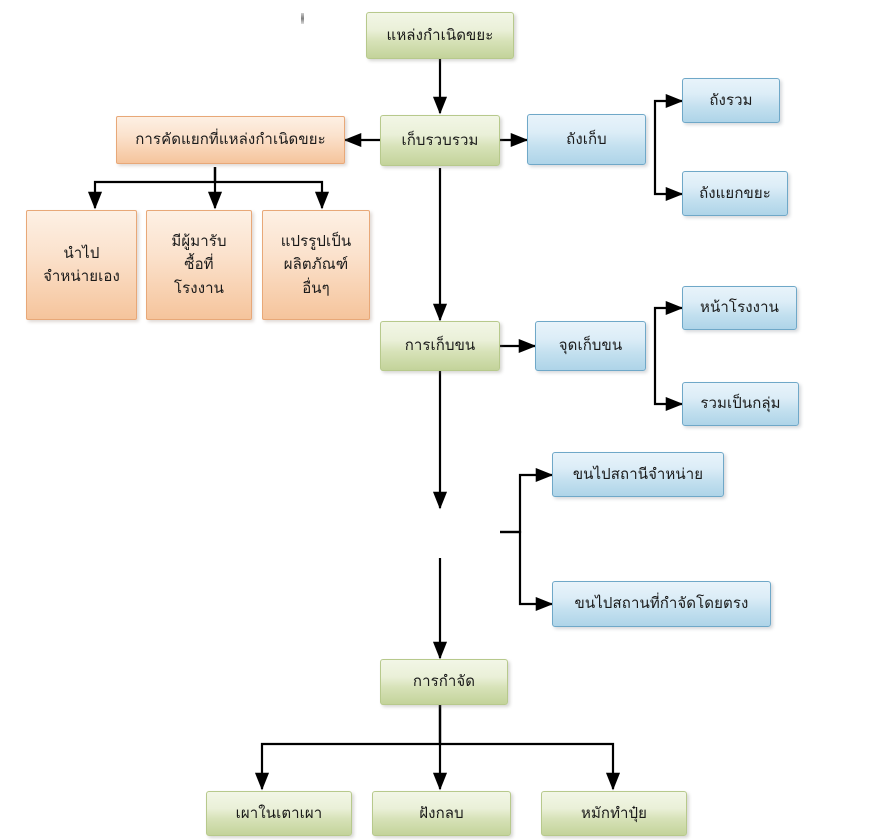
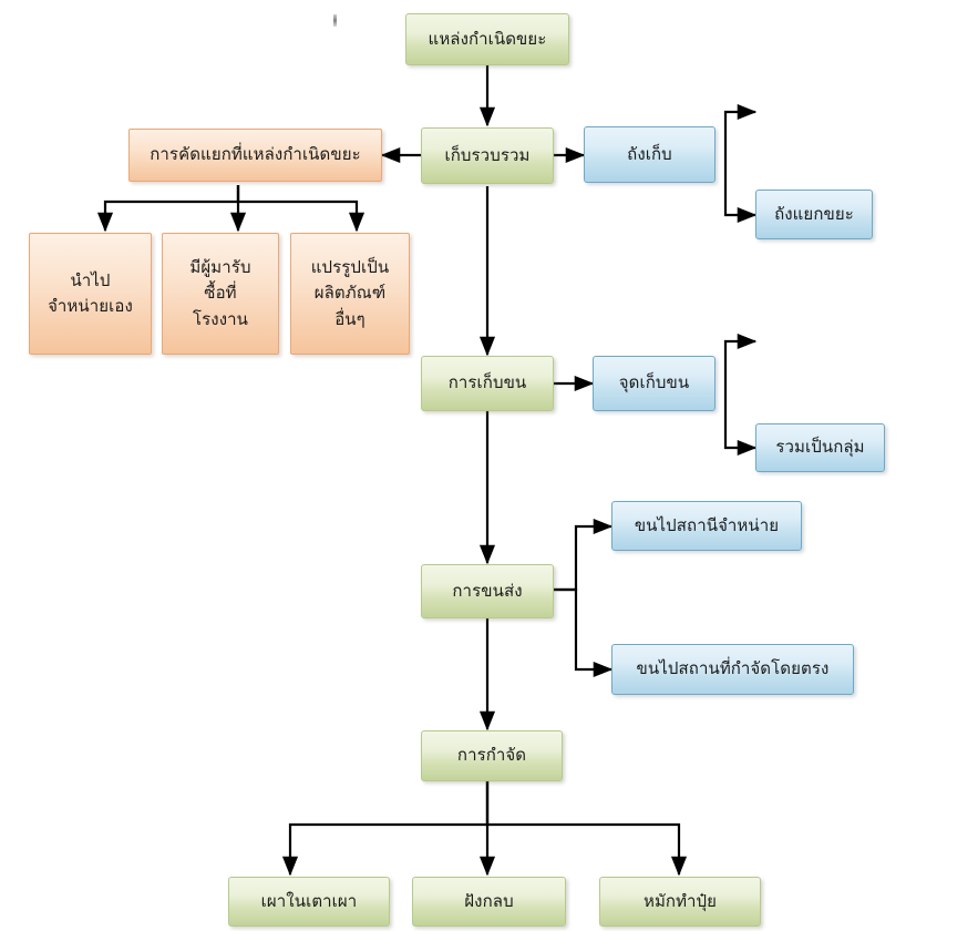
  แหล่งกำเนิดขยะ
  การคัดแยกที่แหล่งกำเนิดขยะ
  เก็บรวบรวม
  ถังเก็บ
- ถังรวม
  ถังแยกขยะ
  นำไป
  จำหน่ายเอง
  มีผู้มารับ
  ซื้อที่
  โรงงาน
  แปรรูปเป็น
  ผลิตภัณฑ์
  อื่นๆ
  การเก็บขน
  จุดเก็บขน
- หน้าโรงงาน
  รวมเป็นกลุ่ม
+ การขนส่ง
  ขนไปสถานีจำหน่าย
  ขนไปสถานที่กำจัดโดยตรง
  การกำจัด
  เผาในเตาเผา
  ฝังกลบ
  หมักทำปุ๋ย
